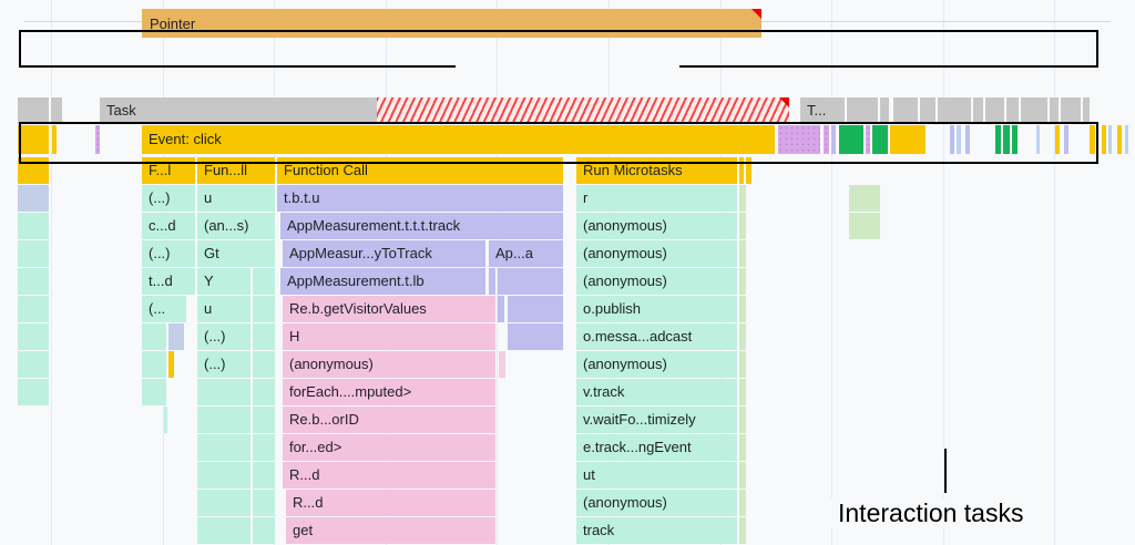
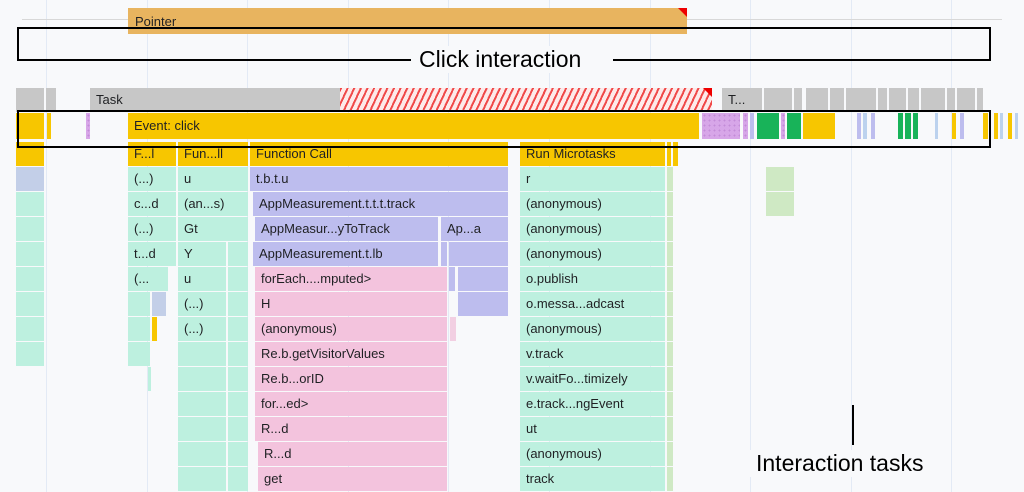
  Pointer
  Task
  T...
  Event: click
  F...l
  Fun...ll
  Function Call
  Run Microtasks
  (...)
  u
  t.b.t.u
  r
  c...d
  (an...s)
  AppMeasurement.t.t.t.track
  (anonymous)
  (...)
  Gt
  AppMeasur...yToTrack
  Ap...a
  (anonymous)
  t...d
  Y
  AppMeasurement.t.lb
  (anonymous)
  (...
  u
- Re.b.getVisitorValues
+ forEach....mputed>
  o.publish
  (...)
  H
  o.messa...adcast
  (...)
  (anonymous)
  (anonymous)
- forEach....mputed>
+ Re.b.getVisitorValues
  v.track
  Re.b...orID
  v.waitFo...timizely
  for...ed>
  e.track...ngEvent
  R...d
  ut
  R...d
  (anonymous)
  get
  track
+ Click interaction
  Interaction tasks
